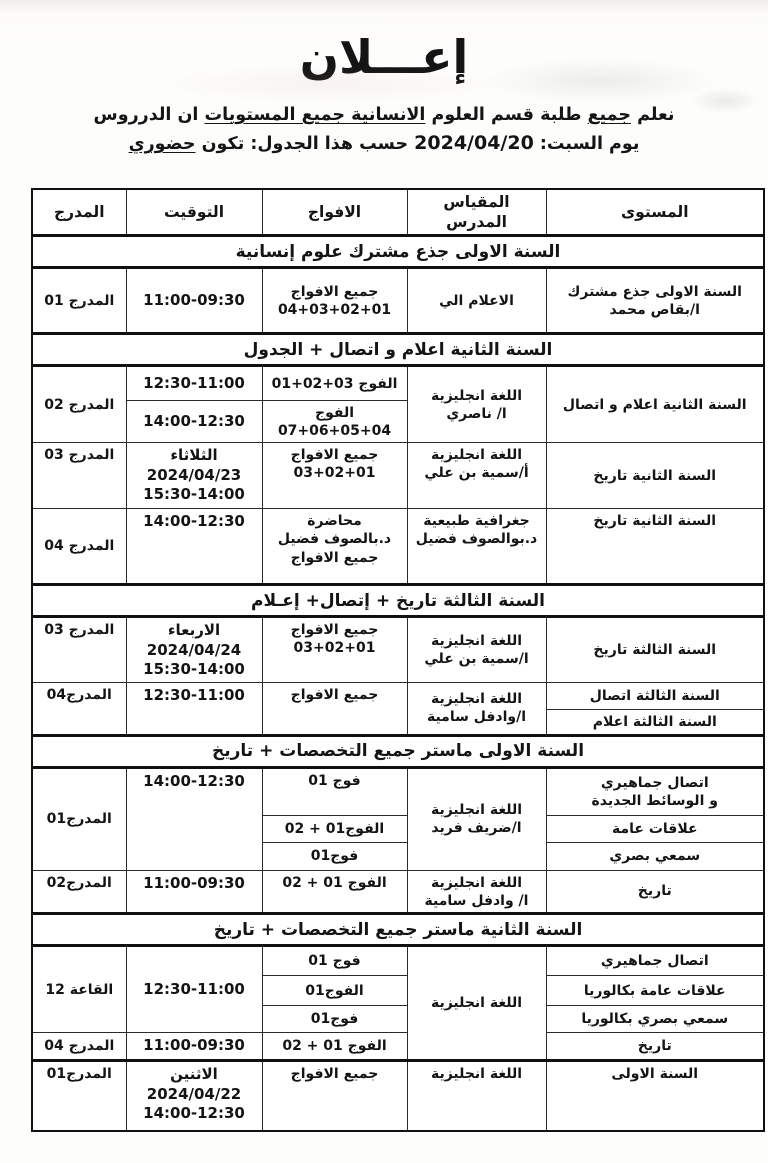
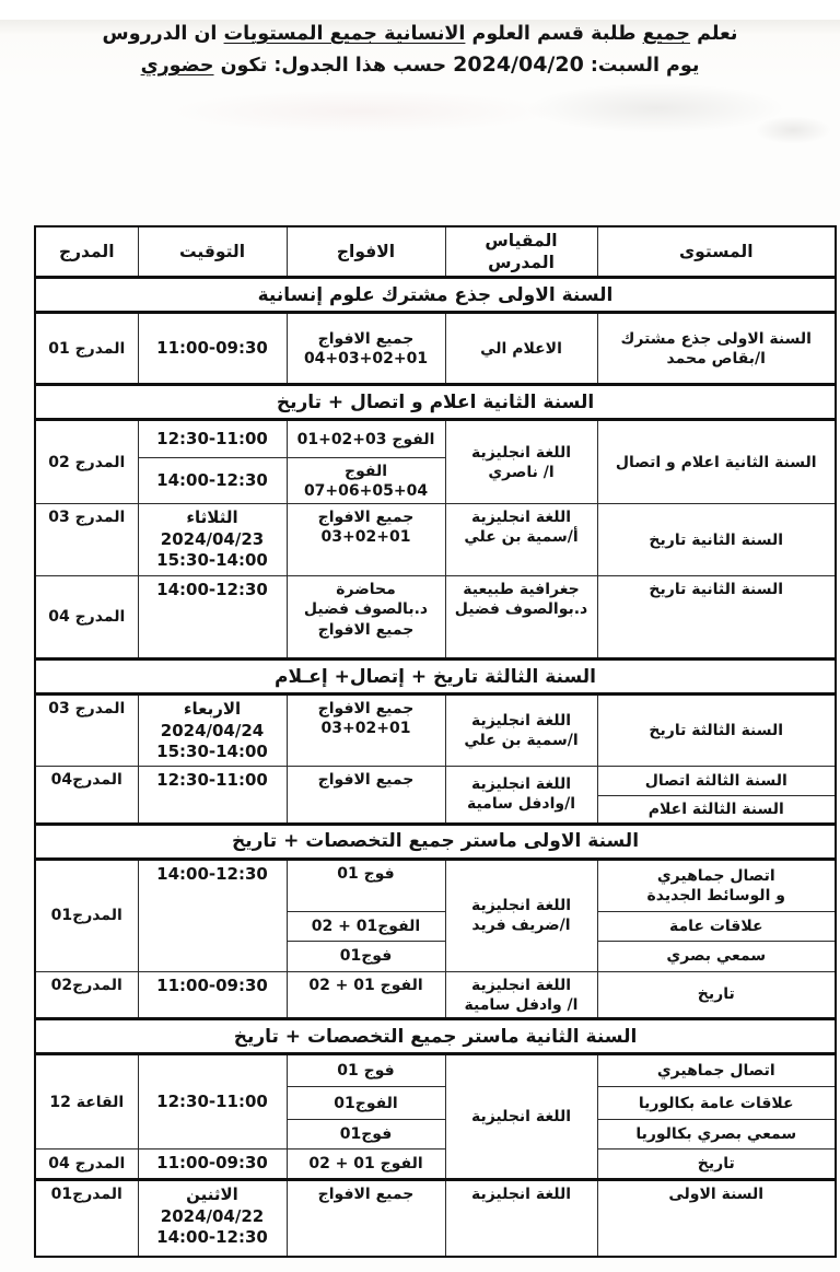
- إعـــلان
  نعلم جميع طلبة قسم العلوم الانسانية جميع المستويات ان الدرروس
  يوم السبت: 2024/04/20 حسب هذا الجدول: تكون حضوري
  المستوى	المقياس المدرس	الافواج	التوقيت	المدرج
  السنة الاولى جذع مشترك علوم إنسانية
  السنة الاولى جذع مشتركا/بقاص محمد	الاعلام الي	جميع الافواج04+03+02+01	11:00-09:30	المدرج 01
- السنة الثانية اعلام و اتصال + الجدول
+ السنة الثانية اعلام و اتصال + تاريخ
  السنة الثانية اعلام و اتصال	اللغة انجليزيةا/ ناصري	الفوج 03+02+01	12:30-11:00	المدرج 02
  الفوج07+06+05+04	14:00-12:30
  السنة الثانية تاريخ	اللغة انجليزيةأ/سمية بن علي	جميع الافواج03+02+01	الثلاثاء2024/04/2315:30-14:00	المدرج 03
  السنة الثانية تاريخ	جغرافية طبيعيةد.بوالصوف فضيل	محاضرةد.بالصوف فضيلجميع الافواج	14:00-12:30	المدرج 04
  السنة الثالثة تاريخ + إتصال+ إعـلام
  السنة الثالثة تاريخ	اللغة انجليزيةا/سمية بن علي	جميع الافواج03+02+01	الاربعاء2024/04/2415:30-14:00	المدرج 03
  السنة الثالثة اتصال	اللغة انجليزيةا/وادفل سامية	جميع الافواج	12:30-11:00	المدرج04
  السنة الثالثة اعلام
  السنة الاولى ماستر جميع التخصصات + تاريخ
  اتصال جماهيريو الوسائط الجديدة	اللغة انجليزيةا/ضريف فريد	فوج 01	14:00-12:30	المدرج01
  علاقات عامة	الفوج01 + 02
  سمعي بصري	فوج01
  تاريخ	اللغة انجليزيةا/ وادفل سامية	الفوج 01 + 02	11:00-09:30	المدرج02
  السنة الثانية ماستر جميع التخصصات + تاريخ
  اتصال جماهيري	اللغة انجليزية	فوج 01	12:30-11:00	القاعة 12
  علاقات عامة بكالوريا	الفوج01
  سمعي بصري بكالوريا	فوج01
  تاريخ	الفوج 01 + 02	11:00-09:30	المدرج 04
  السنة الاولى	اللغة انجليزية	جميع الافواج	الاثنين2024/04/2214:00-12:30	المدرج01
